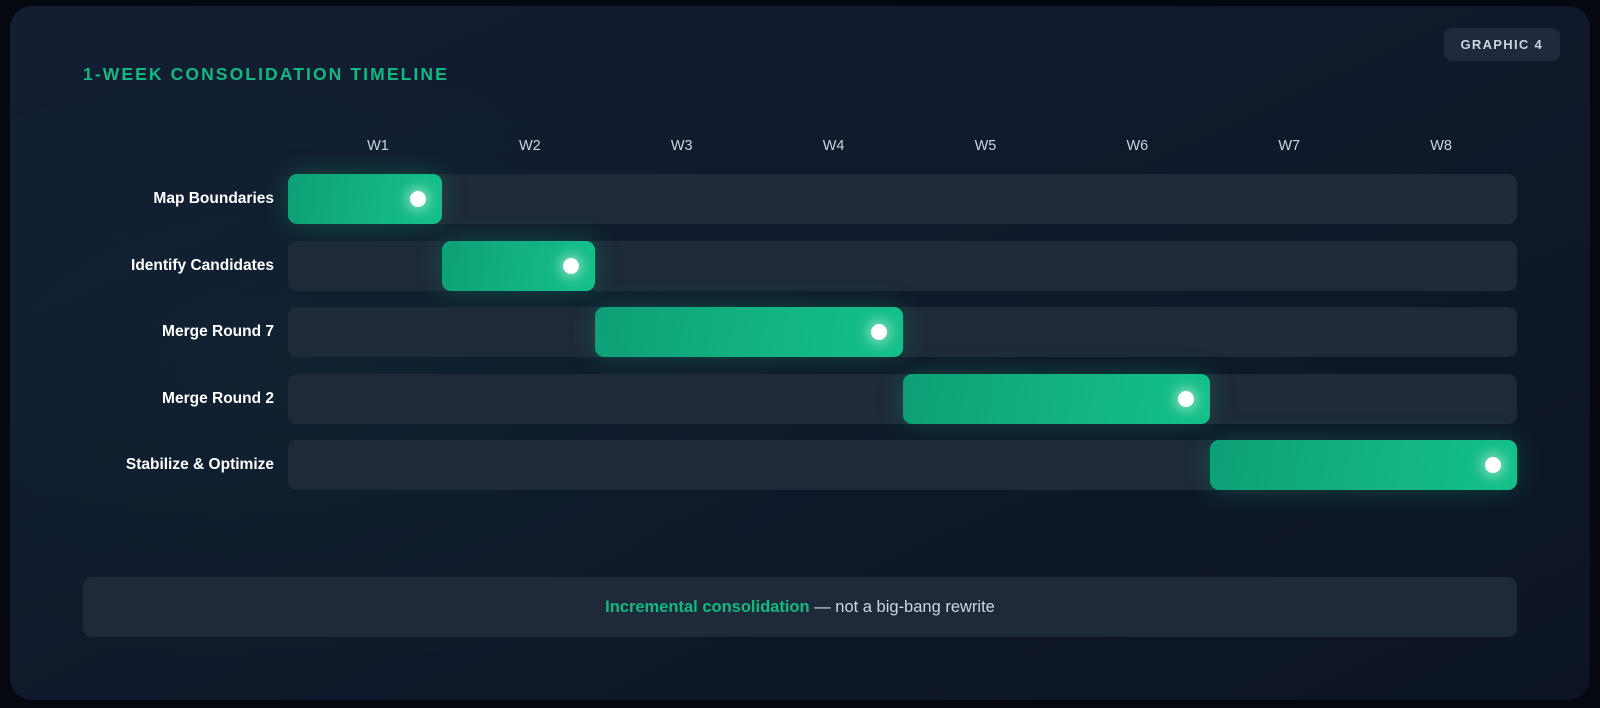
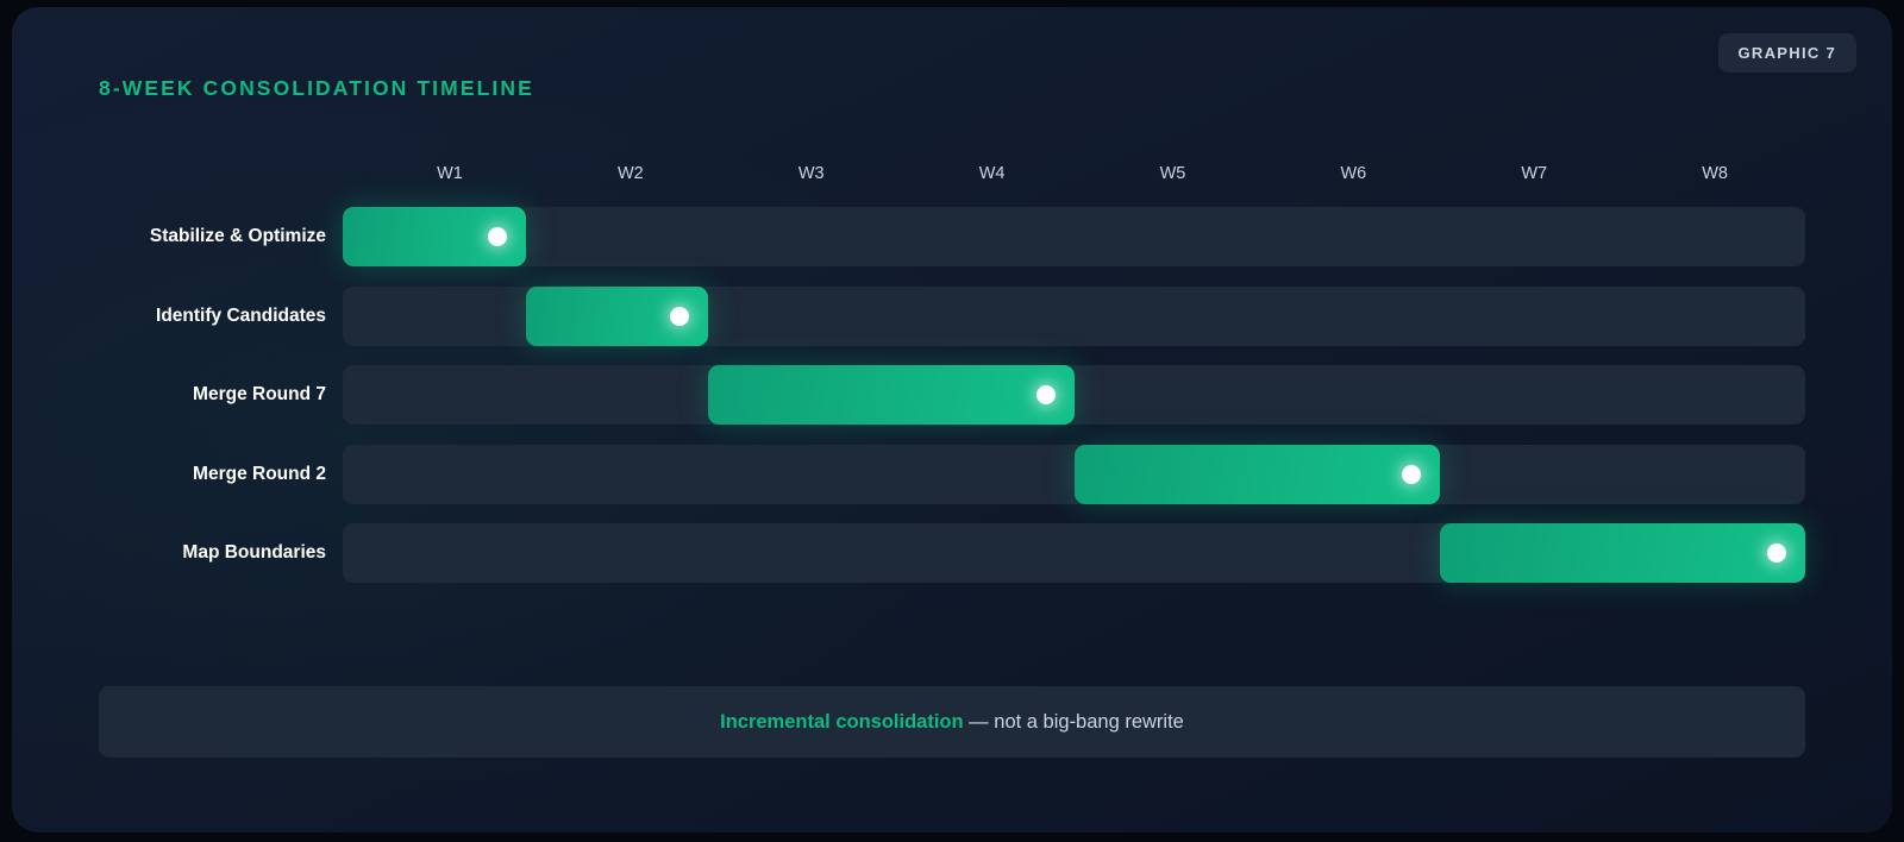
- GRAPHIC 4
+ GRAPHIC 7
- 1-WEEK CONSOLIDATION TIMELINE
+ 8-WEEK CONSOLIDATION TIMELINE
  W1
  W2
  W3
  W4
  W5
  W6
  W7
  W8
- Map Boundaries
+ Stabilize & Optimize
  Identify Candidates
  Merge Round 7
  Merge Round 2
- Stabilize & Optimize
+ Map Boundaries
  Incremental consolidation — not a big-bang rewrite
